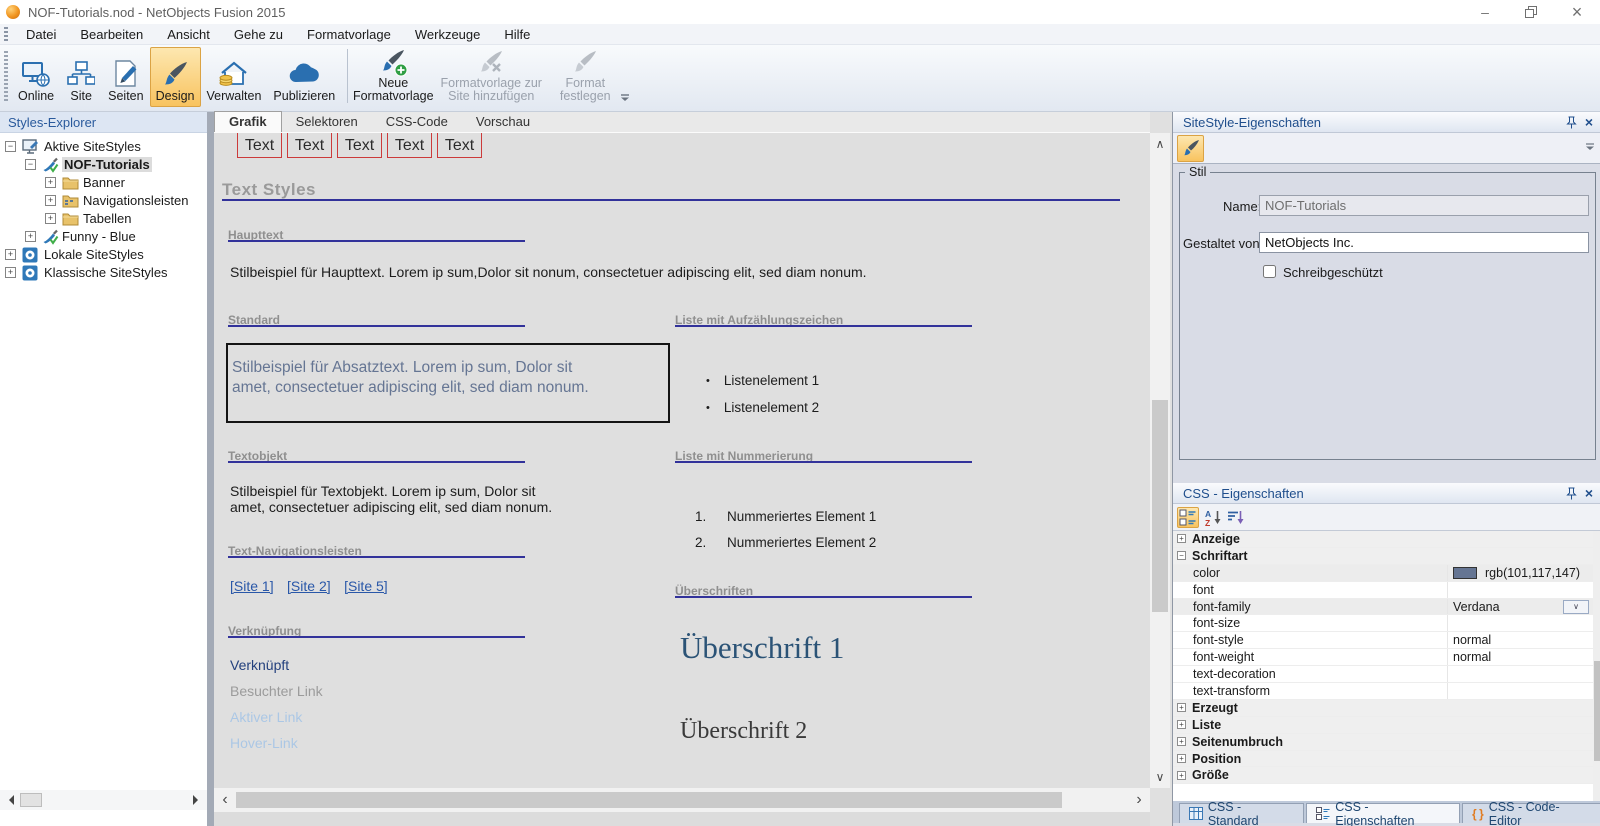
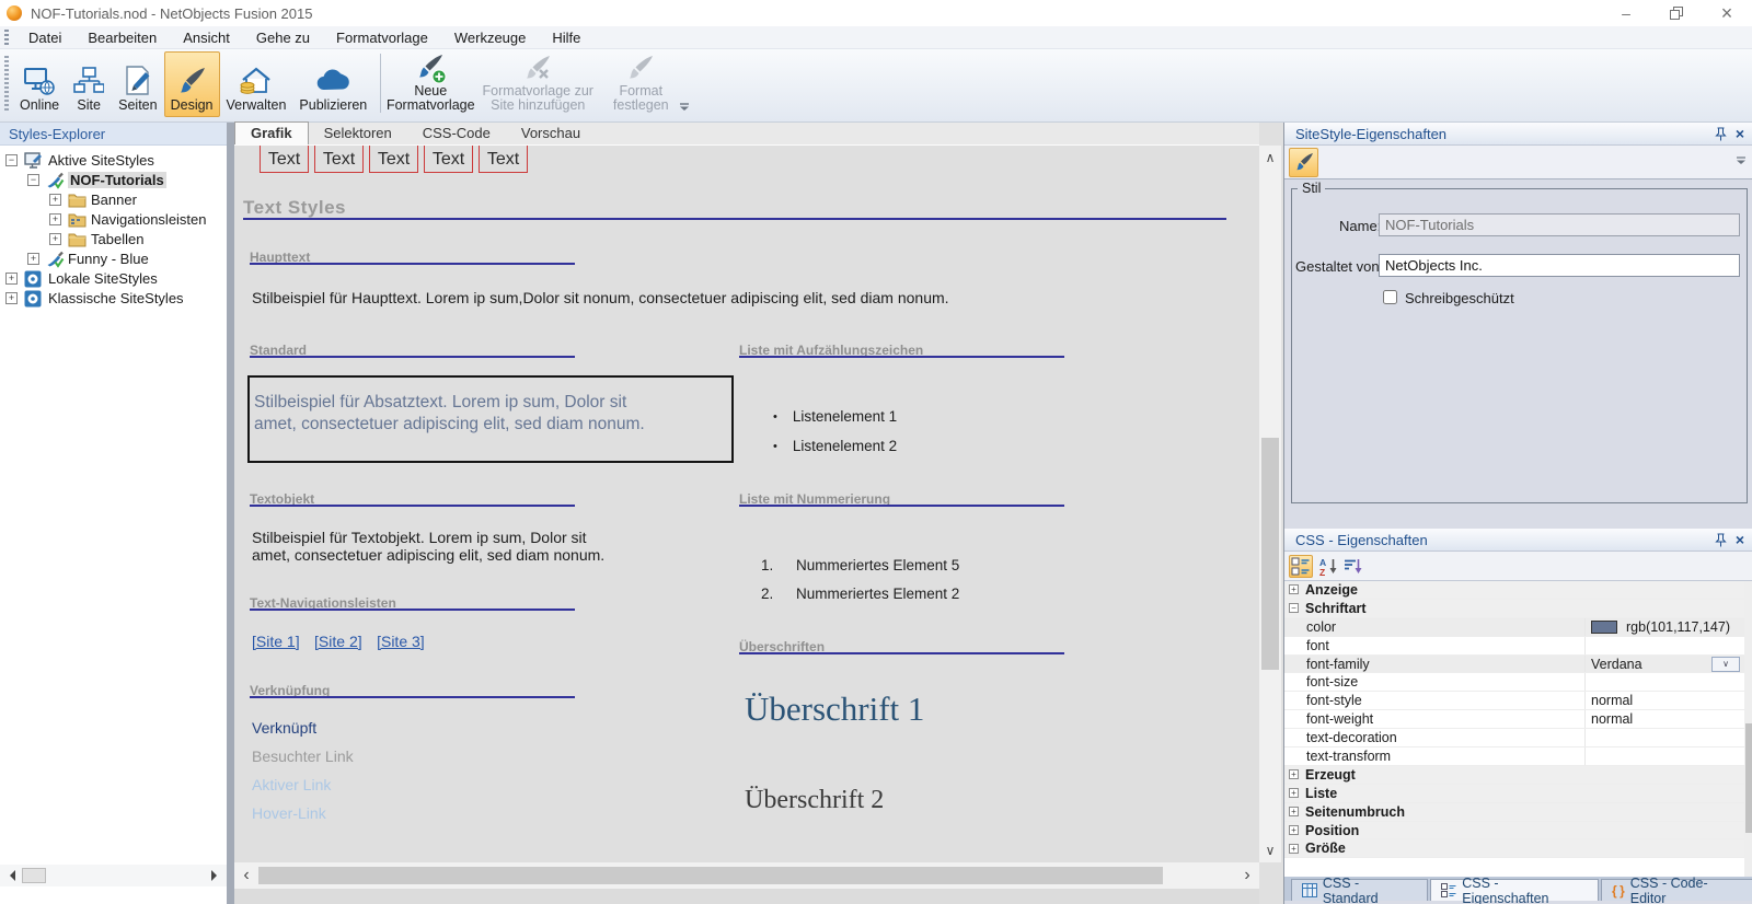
  NOF-Tutorials.nod - NetObjects Fusion 2015
  –
  ×
  Datei
  Bearbeiten
  Ansicht
  Gehe zu
  Formatvorlage
  Werkzeuge
  Hilfe
  Online
  Site
  Seiten
  Design
  Verwalten
  Publizieren
  Neue Formatvorlage
  Formatvorlage zur Site hinzufügen
  Format festlegen
  Styles-Explorer
  −
  Aktive SiteStyles
  −
  NOF-Tutorials
  +
  Banner
  +
  Navigationsleisten
  +
  Tabellen
  +
  Funny - Blue
  +
  Lokale SiteStyles
  +
  Klassische SiteStyles
  Grafik
  Selektoren
  CSS-Code
  Vorschau
  Text
  Text
  Text
  Text
  Text
  Text Styles
  Haupttext
  Stilbeispiel für Haupttext. Lorem ip sum,Dolor sit nonum, consectetuer adipiscing elit, sed diam nonum.
  Standard
  Stilbeispiel für Absatztext. Lorem ip sum, Dolor sit
  amet, consectetuer adipiscing elit, sed diam nonum.
  Textobjekt
  Stilbeispiel für Textobjekt. Lorem ip sum, Dolor sit
  amet, consectetuer adipiscing elit, sed diam nonum.
  Text-Navigationsleisten
- [Site 1] [Site 2] [Site 5]
+ [Site 1] [Site 2] [Site 3]
  Verknüpfung
  Verknüpft
  Besuchter Link
  Aktiver Link
  Hover-Link
  Liste mit Aufzählungszeichen
  •
  Listenelement 1
  •
  Listenelement 2
  Liste mit Nummerierung
  1.
- Nummeriertes Element 1
+ Nummeriertes Element 5
  2.
  Nummeriertes Element 2
  Überschriften
  Überschrift 1
  Überschrift 2
  ‹
  ›
  ∧
  ∨
  SiteStyle-Eigenschaften
  ×
  Stil
  Name
  NOF-Tutorials
  Gestaltet von
  NetObjects Inc.
  Schreibgeschützt
  CSS - Eigenschaften
  ×
  A
  Z
  +
  Anzeige
  −
  Schriftart
  color
  rgb(101,117,147)
  font
  font-family
  Verdana
  ∨
  font-size
  font-style
  normal
  font-weight
  normal
  text-decoration
  text-transform
  +
  Erzeugt
  +
  Liste
  +
  Seitenumbruch
  +
  Position
  +
  Größe
  CSS - Standard
  CSS - Eigenschaften
  { }
  CSS - Code-Editor
